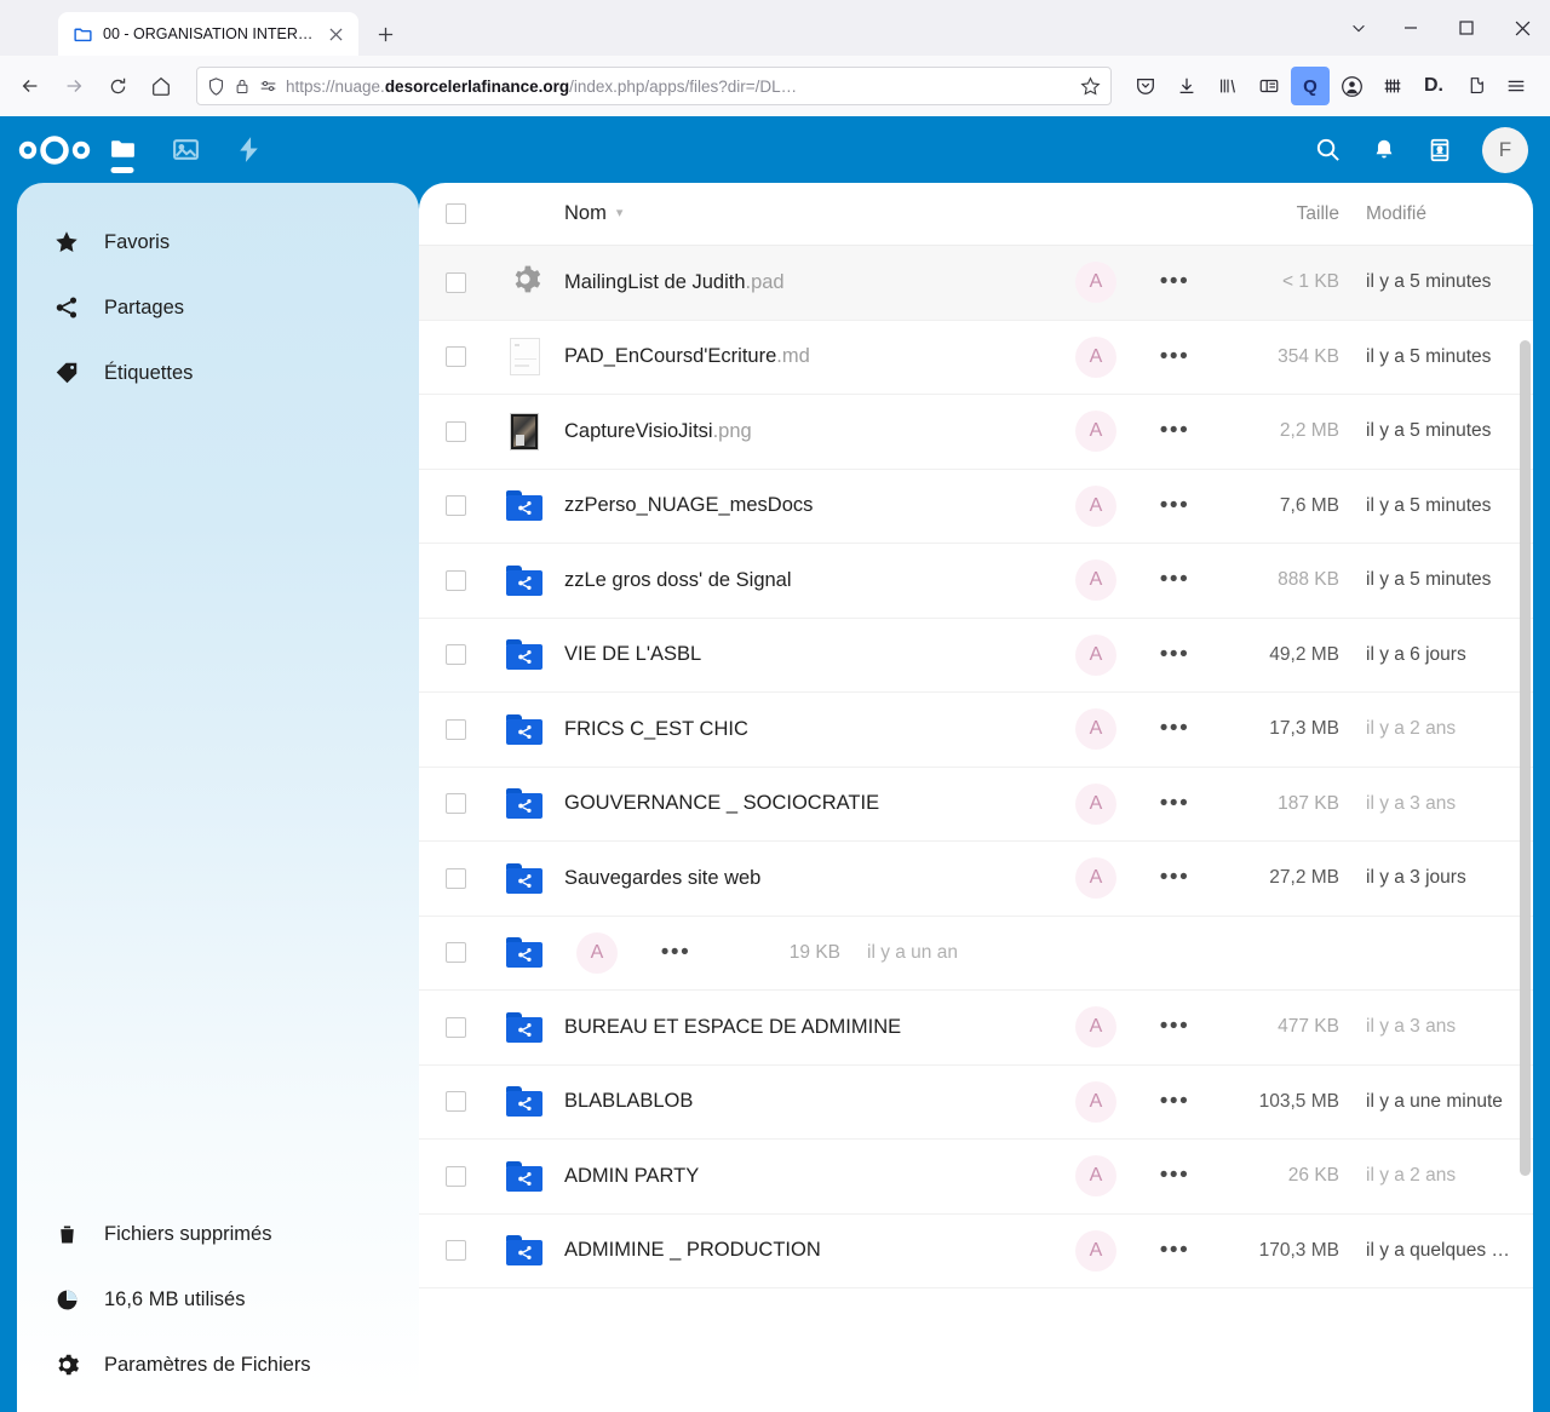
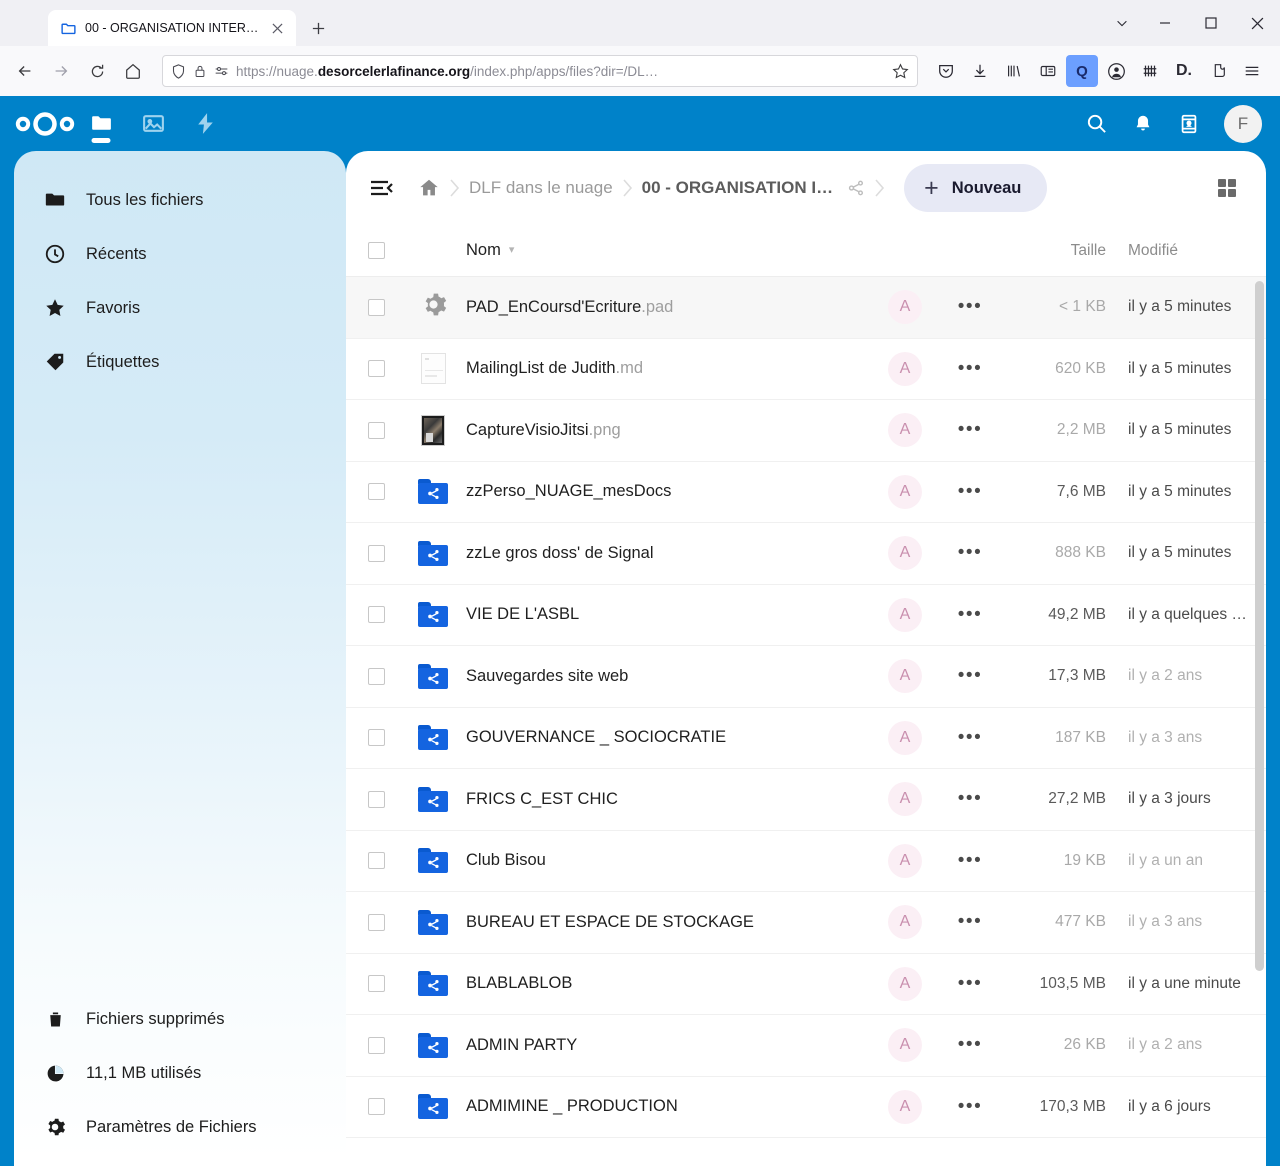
  00 - ORGANISATION INTERN
  https://nuage.desorcelerlafinance.org/index.php/apps/files?dir=/DL…
  Q
  D.
  F
+ Tous les fichiers
+ Récents
  Favoris
- Partages
  Étiquettes
  Fichiers supprimés
- 16,6 MB utilisés
+ 11,1 MB utilisés
  Paramètres de Fichiers
+ DLF dans le nuage
+ 00 - ORGANISATION I…
+ +
+ Nouveau
  Nom ▾
  Taille
  Modifié
- MailingList de Judith.pad
+ PAD_EnCoursd'Ecriture.pad
  A
  •••
  < 1 KB
  il y a 5 minutes
- PAD_EnCoursd'Ecriture.md
+ MailingList de Judith.md
  A
  •••
- 354 KB
+ 620 KB
  il y a 5 minutes
  CaptureVisioJitsi.png
  A
  •••
  2,2 MB
  il y a 5 minutes
  zzPerso_NUAGE_mesDocs
  A
  •••
  7,6 MB
  il y a 5 minutes
  zzLe gros doss' de Signal
  A
  •••
  888 KB
  il y a 5 minutes
  VIE DE L'ASBL
  A
  •••
  49,2 MB
- il y a 6 jours
+ il y a quelques …
- FRICS C_EST CHIC
+ Sauvegardes site web
  A
  •••
  17,3 MB
  il y a 2 ans
  GOUVERNANCE _ SOCIOCRATIE
  A
  •••
  187 KB
  il y a 3 ans
- Sauvegardes site web
+ FRICS C_EST CHIC
  A
  •••
  27,2 MB
  il y a 3 jours
+ Club Bisou
  A
  •••
  19 KB
  il y a un an
- BUREAU ET ESPACE DE ADMIMINE
+ BUREAU ET ESPACE DE STOCKAGE
  A
  •••
  477 KB
  il y a 3 ans
  BLABLABLOB
  A
  •••
  103,5 MB
  il y a une minute
  ADMIN PARTY
  A
  •••
  26 KB
  il y a 2 ans
  ADMIMINE _ PRODUCTION
  A
  •••
  170,3 MB
- il y a quelques …
+ il y a 6 jours
